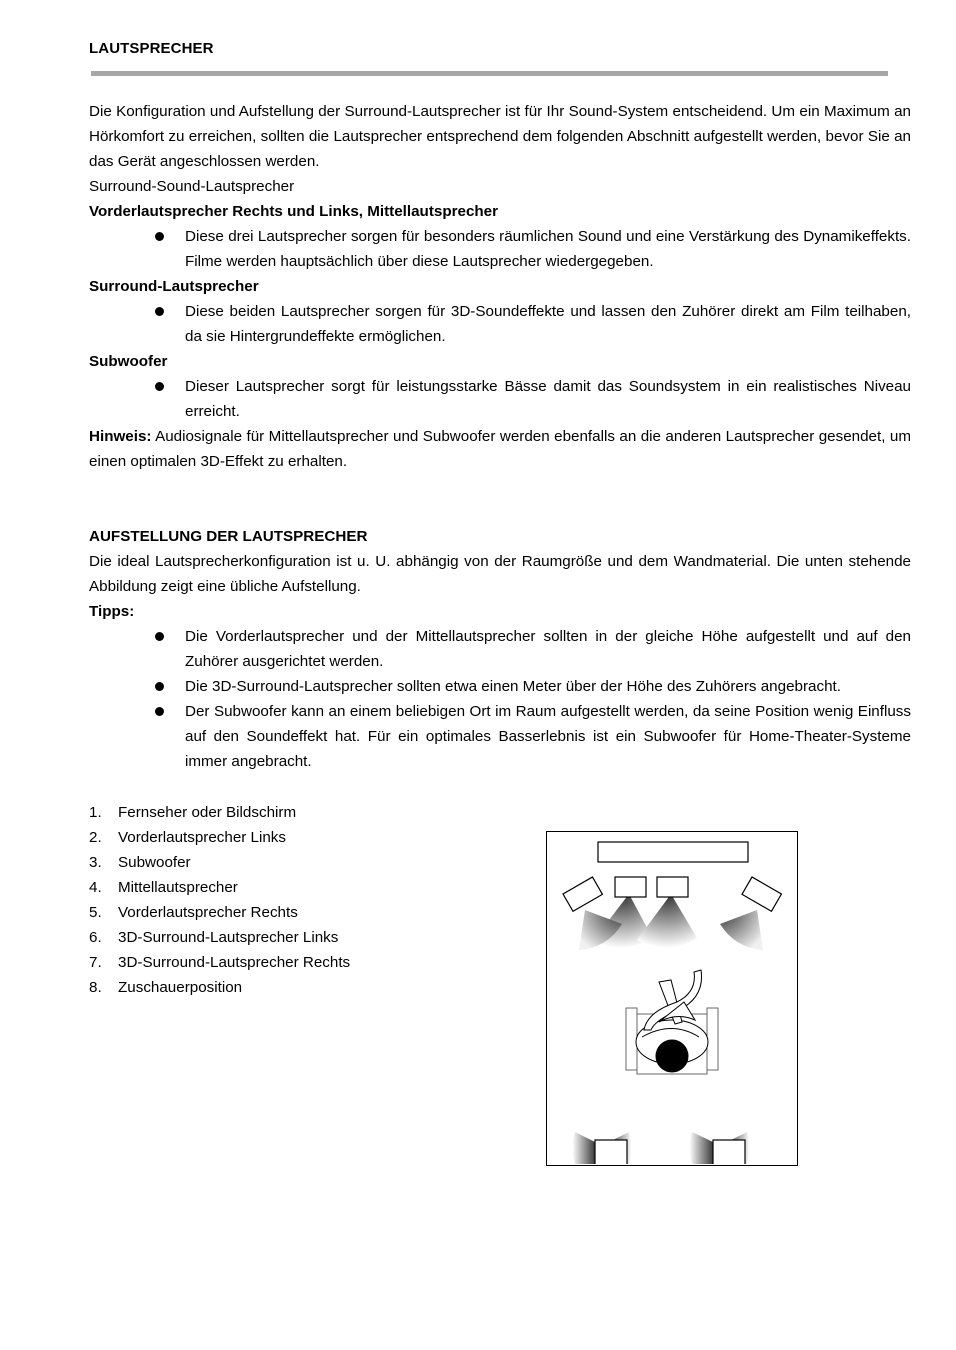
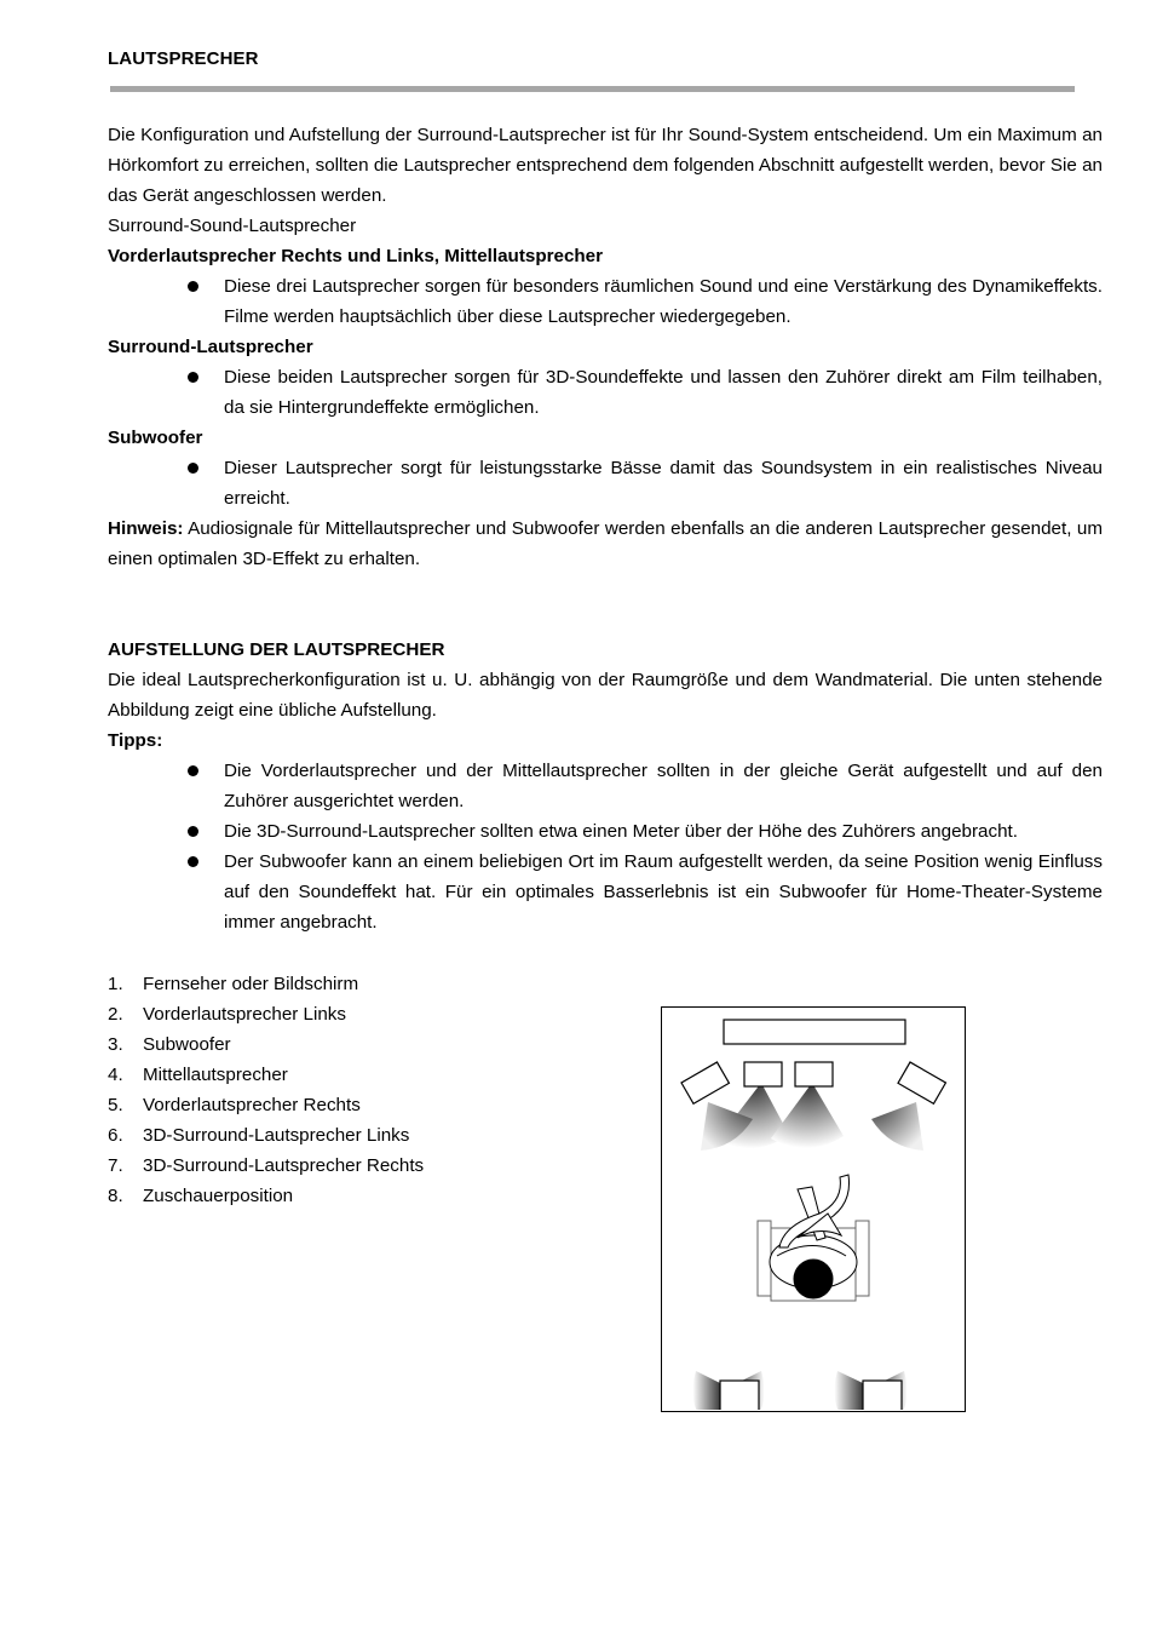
  LAUTSPRECHER
  Die Konfiguration und Aufstellung der Surround-Lautsprecher ist für Ihr Sound-System entscheidend. Um ein Maximum an Hörkomfort zu erreichen, sollten die Lautsprecher entsprechend dem folgenden Abschnitt aufgestellt werden, bevor Sie an das Gerät angeschlossen werden.
  Surround-Sound-Lautsprecher
  Vorderlautsprecher Rechts und Links, Mittellautsprecher
  Diese drei Lautsprecher sorgen für besonders räumlichen Sound und eine Verstärkung des Dynamikeffekts. Filme werden hauptsächlich über diese Lautsprecher wiedergegeben.
  Surround-Lautsprecher
  Diese beiden Lautsprecher sorgen für 3D-Soundeffekte und lassen den Zuhörer direkt am Film teilhaben, da sie Hintergrundeffekte ermöglichen.
  Subwoofer
  Dieser Lautsprecher sorgt für leistungsstarke Bässe damit das Soundsystem in ein realistisches Niveau erreicht.
  Hinweis: Audiosignale für Mittellautsprecher und Subwoofer werden ebenfalls an die anderen Lautsprecher gesendet, um einen optimalen 3D-Effekt zu erhalten.
  AUFSTELLUNG DER LAUTSPRECHER
  Die ideal Lautsprecherkonfiguration ist u. U. abhängig von der Raumgröße und dem Wandmaterial. Die unten stehende Abbildung zeigt eine übliche Aufstellung.
  Tipps:
- Die Vorderlautsprecher und der Mittellautsprecher sollten in der gleiche Höhe aufgestellt und auf den Zuhörer ausgerichtet werden.
+ Die Vorderlautsprecher und der Mittellautsprecher sollten in der gleiche Gerät aufgestellt und auf den Zuhörer ausgerichtet werden.
  Die 3D-Surround-Lautsprecher sollten etwa einen Meter über der Höhe des Zuhörers angebracht.
  Der Subwoofer kann an einem beliebigen Ort im Raum aufgestellt werden, da seine Position wenig Einfluss auf den Soundeffekt hat. Für ein optimales Basserlebnis ist ein Subwoofer für Home-Theater-Systeme immer angebracht.
  1.
  Fernseher oder Bildschirm
  2.
  Vorderlautsprecher Links
  3.
  Subwoofer
  4.
  Mittellautsprecher
  5.
  Vorderlautsprecher Rechts
  6.
  3D-Surround-Lautsprecher Links
  7.
  3D-Surround-Lautsprecher Rechts
  8.
  Zuschauerposition
